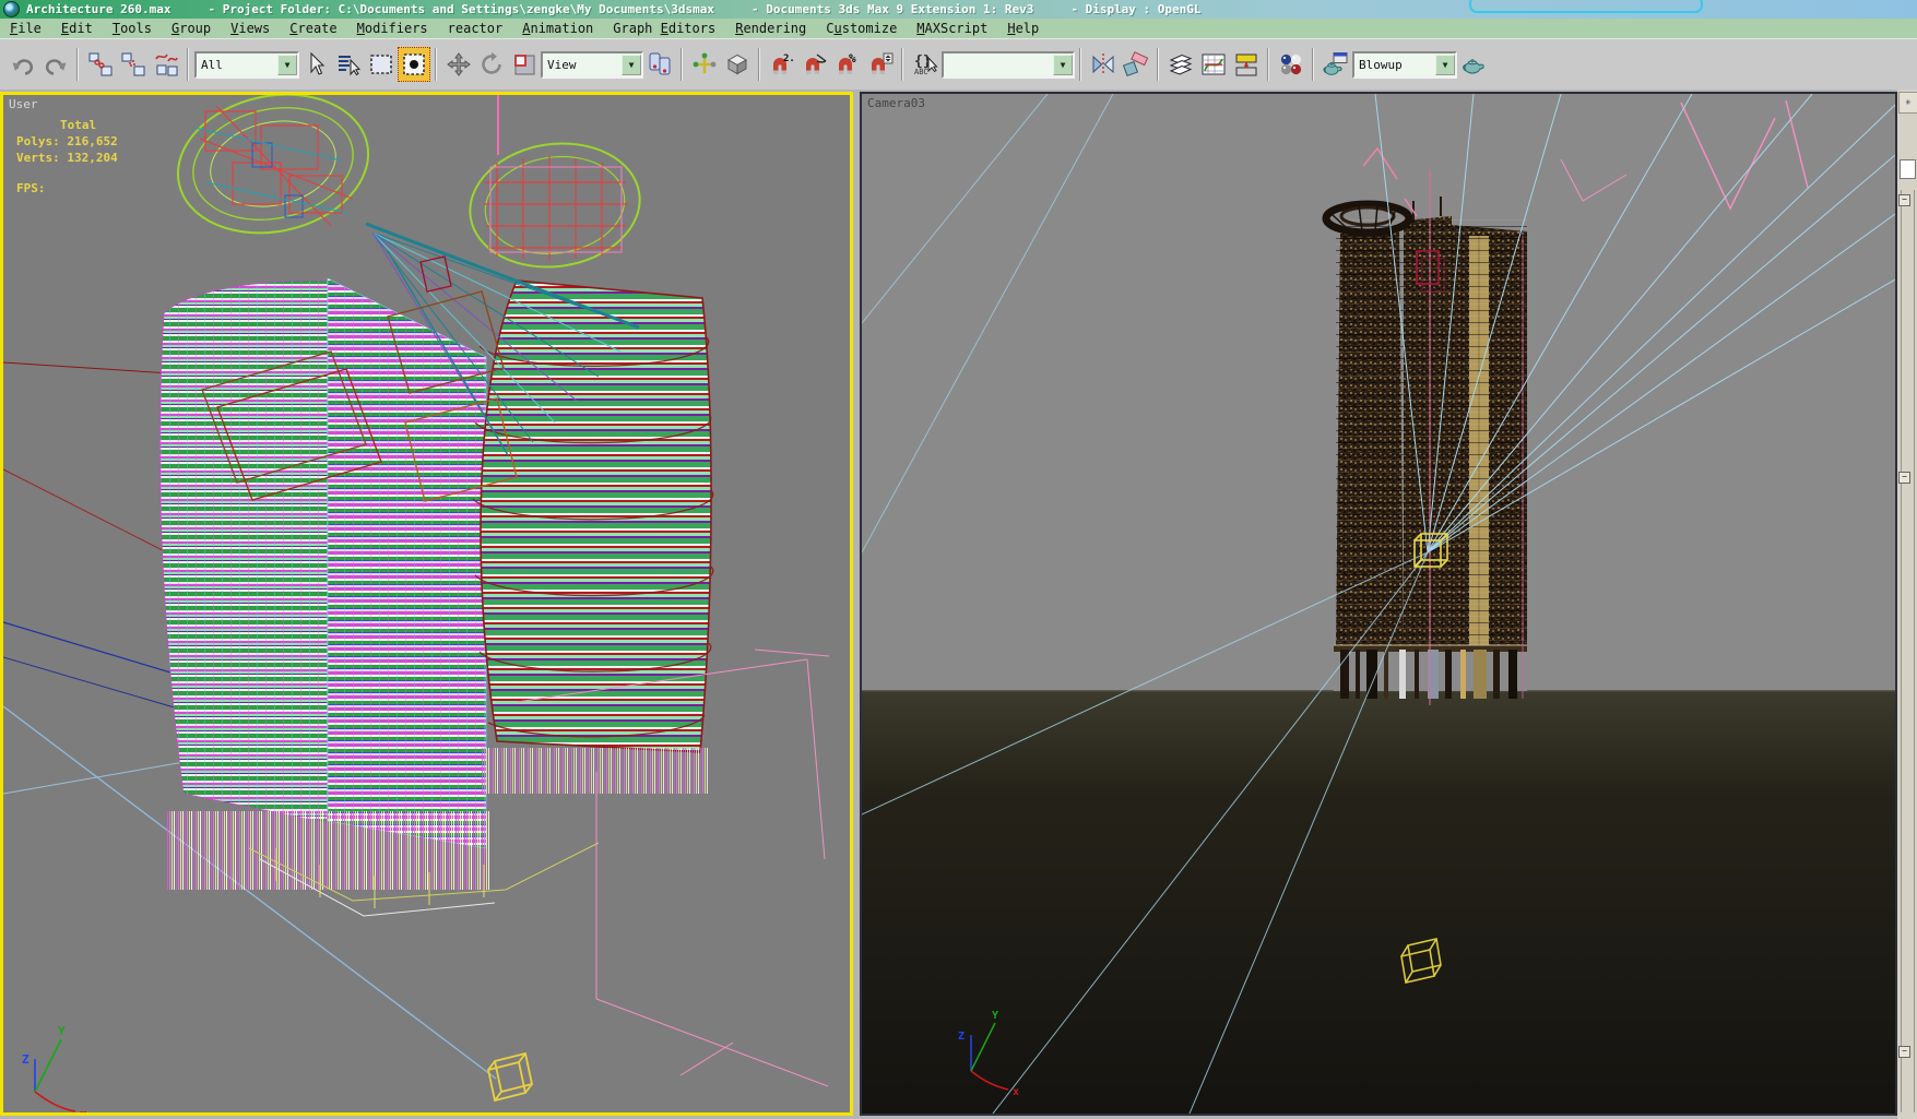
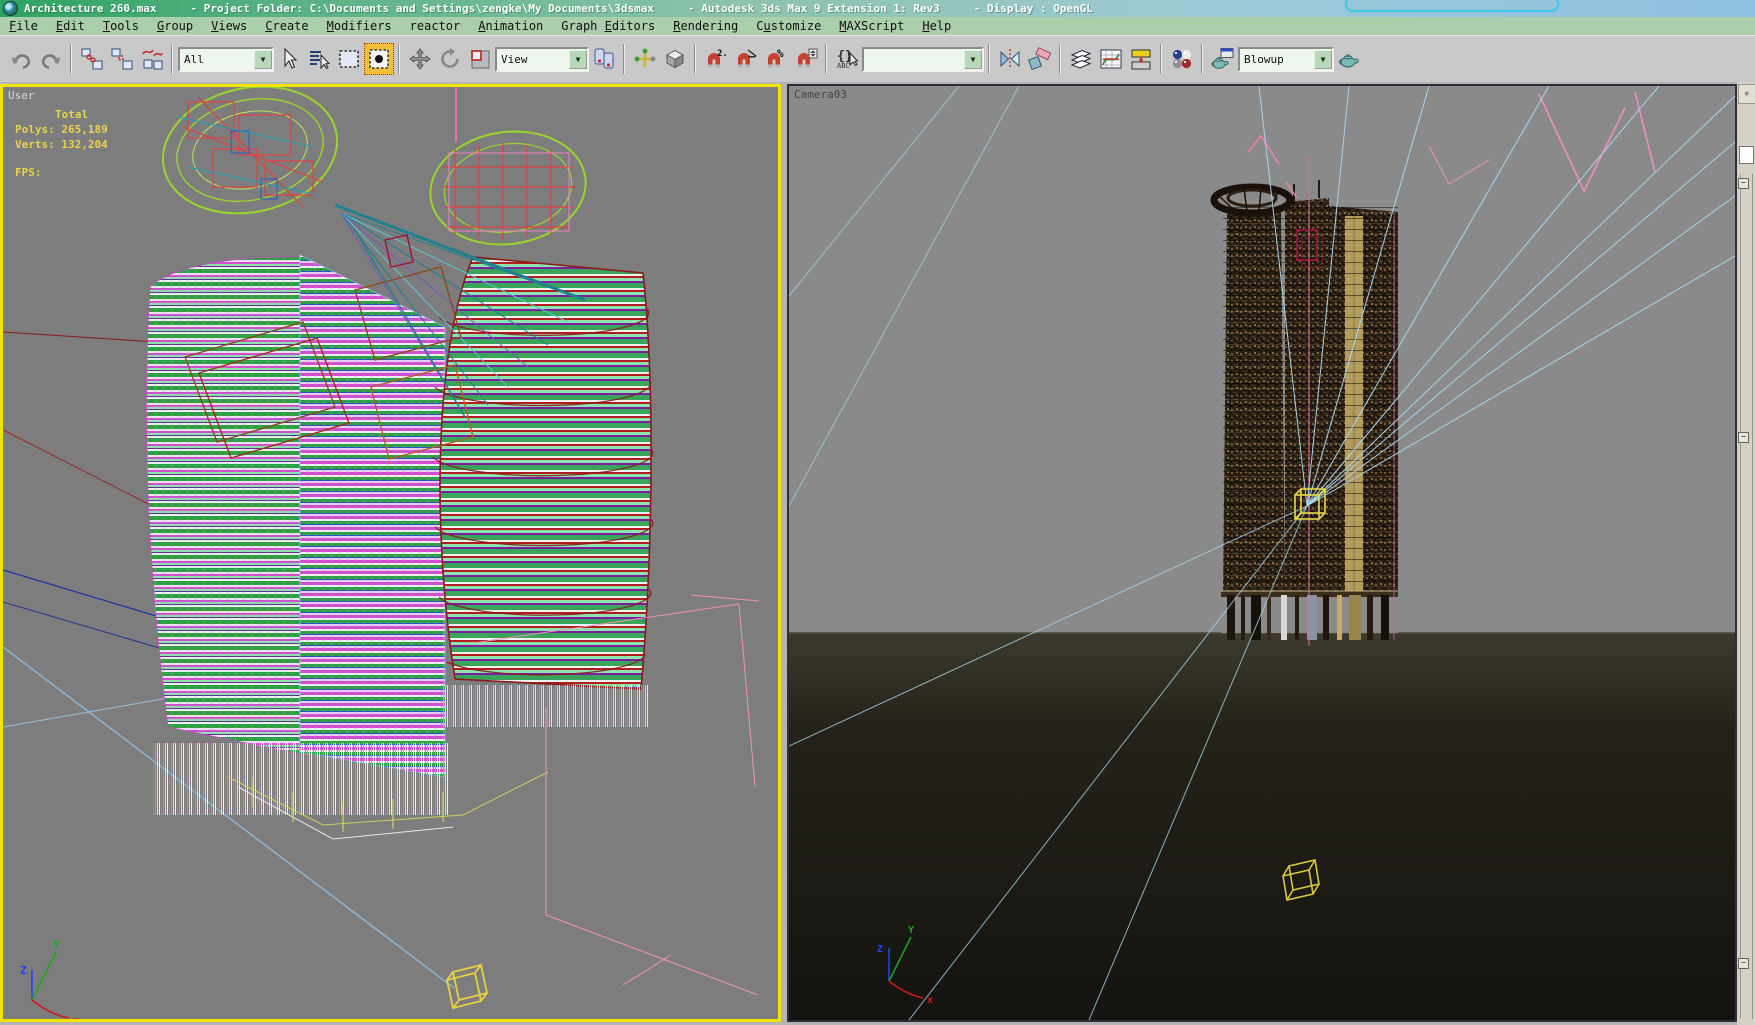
  Architecture 260.max
  - Project Folder: C:\Documents and Settings\zengke\My Documents\3dsmax
- - Documents 3ds Max 9 Extension 1: Rev3
+ - Autodesk 3ds Max 9 Extension 1: Rev3
  - Display : OpenGL
  File
  Edit
  Tools
  Group
  Views
  Create
  Modifiers
  reactor
  Animation
  Graph Editors
  Rendering
  Customize
  MAXScript
  Help
  All
  ▼
  View
  ▼
  %
  {}
  ABC
  ▼
  Blowup
  ▼
  User
  Total
- Polys: 216,652
+ Polys: 265,189
  Verts: 132,204
  FPS:
  Z
  Y
  Camera03
  Z
  Y
  x
  ✳
  −
  −
  −
